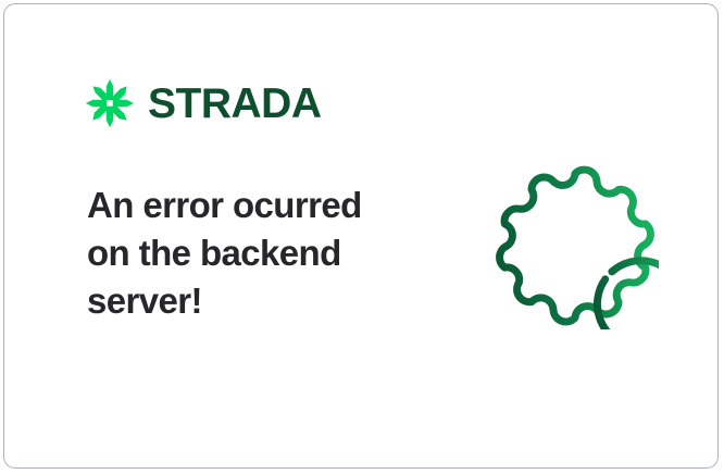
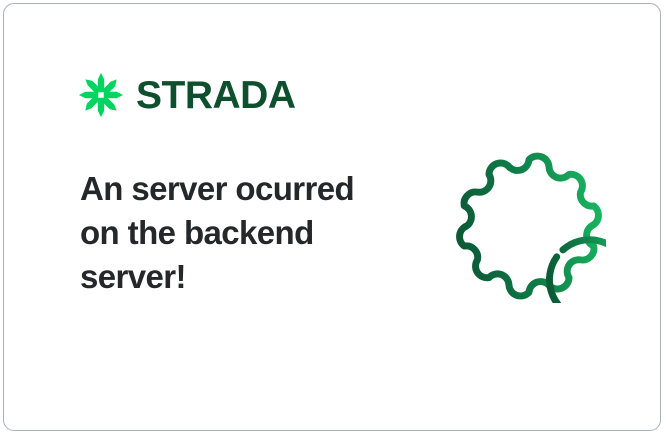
  STRADA
- An error ocurred on the backend server!
+ An server ocurred on the backend server!
